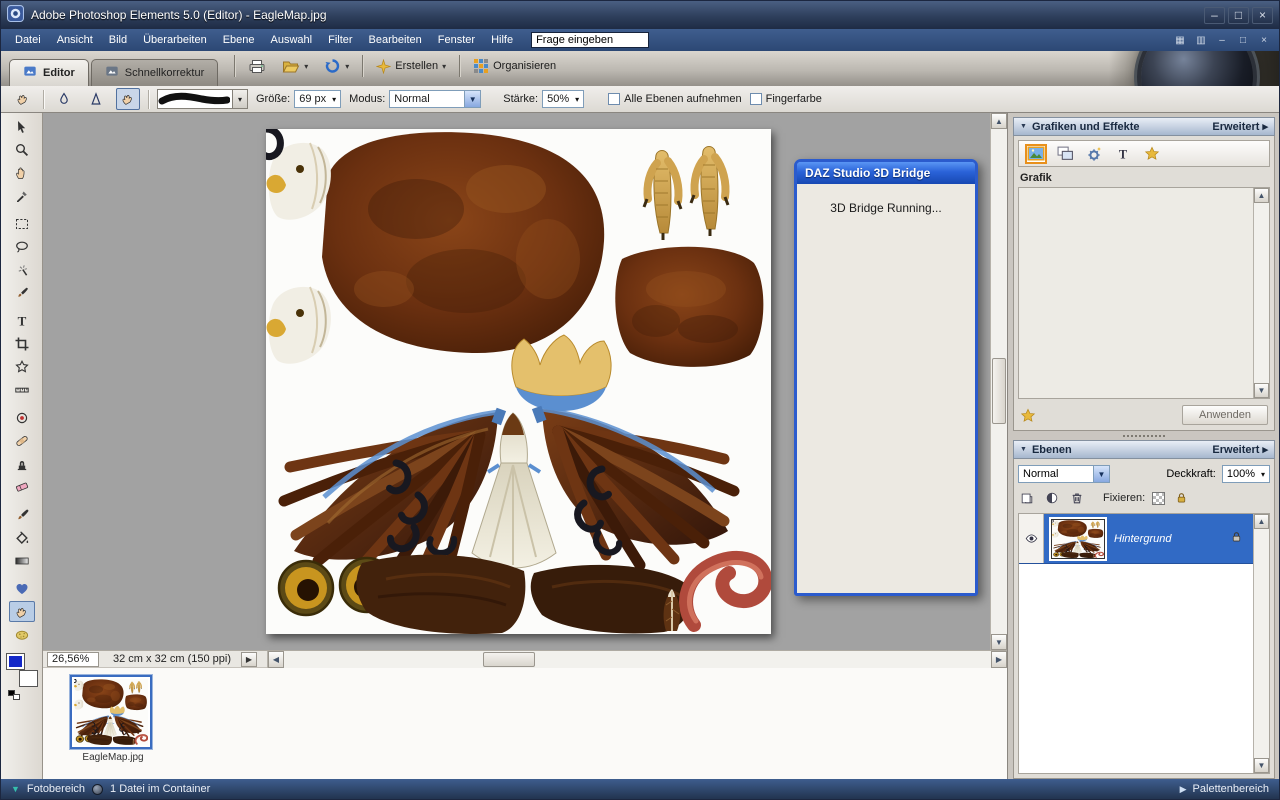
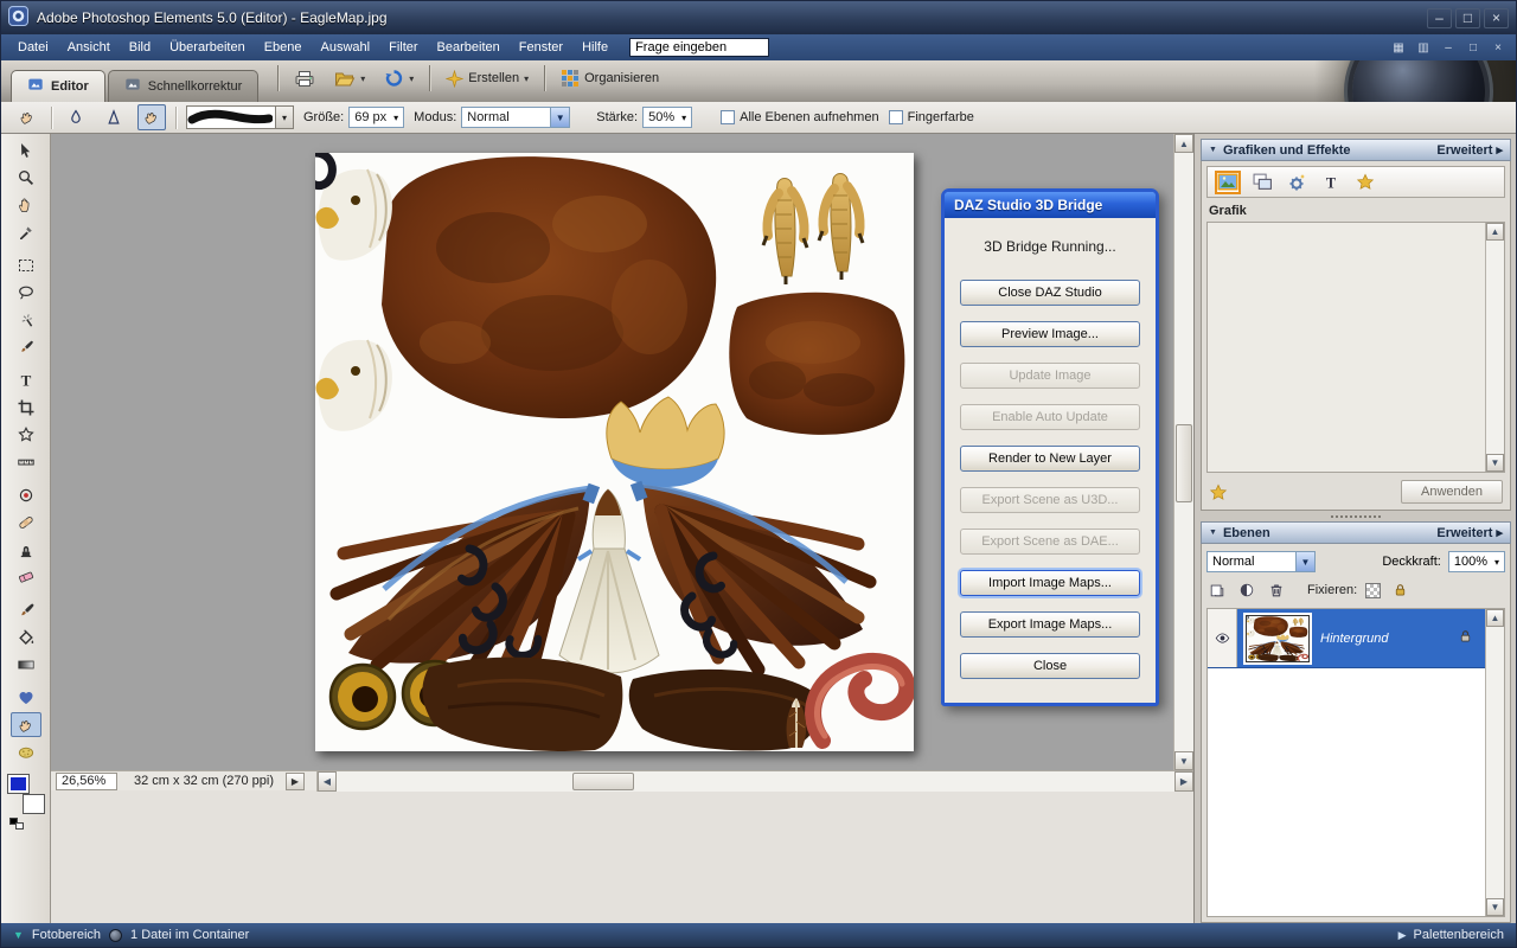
  Adobe Photoshop Elements 5.0 (Editor) - EagleMap.jpg
  –
  □
  ×
  Datei
  Ansicht
  Bild
  Überarbeiten
  Ebene
  Auswahl
  Filter
  Bearbeiten
  Fenster
  Hilfe
  Frage eingeben
  ▦
  ▥
  –
  □
  ×
  Editor
  Schnellkorrektur
  ▾
  ▾
  Erstellen
  ▾
  Organisieren
  ▾
  Größe:
  69 px
  ▾
  Modus:
  Normal
  ▼
  Stärke:
  50%
  ▾
  Alle Ebenen aufnehmen
  Fingerfarbe
  T
  DAZ Studio 3D Bridge
  3D Bridge Running...
+ Close DAZ Studio
+ Preview Image...
+ Update Image
+ Enable Auto Update
+ Render to New Layer
+ Export Scene as U3D...
+ Export Scene as DAE...
+ Import Image Maps...
+ Export Image Maps...
+ Close
  ▲
  ▼
  26,56%
- 32 cm x 32 cm (150 ppi)
+ 32 cm x 32 cm (270 ppi)
  ▶
  ◀
  ▶
- EagleMap.jpg
  Grafiken und Effekte
  Erweitert
  ▸
  T
  Grafik
  ▲
  ▼
  Anwenden
  Ebenen
  Erweitert
  ▸
  Normal
  ▼
  Deckkraft:
  100%
  ▾
  Fixieren:
  Hintergrund
  ▲
  ▼
  ▼
  Fotobereich
  1 Datei im Container
  ▶
  Palettenbereich
